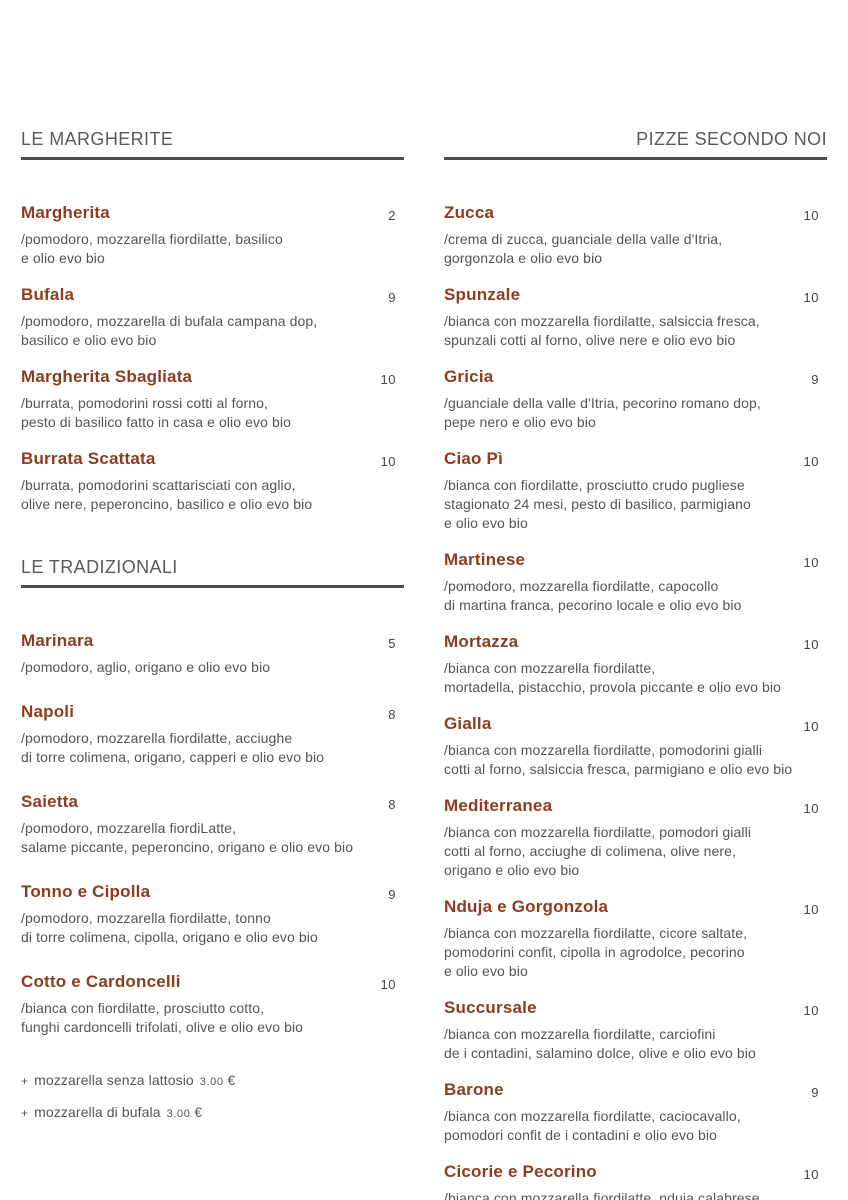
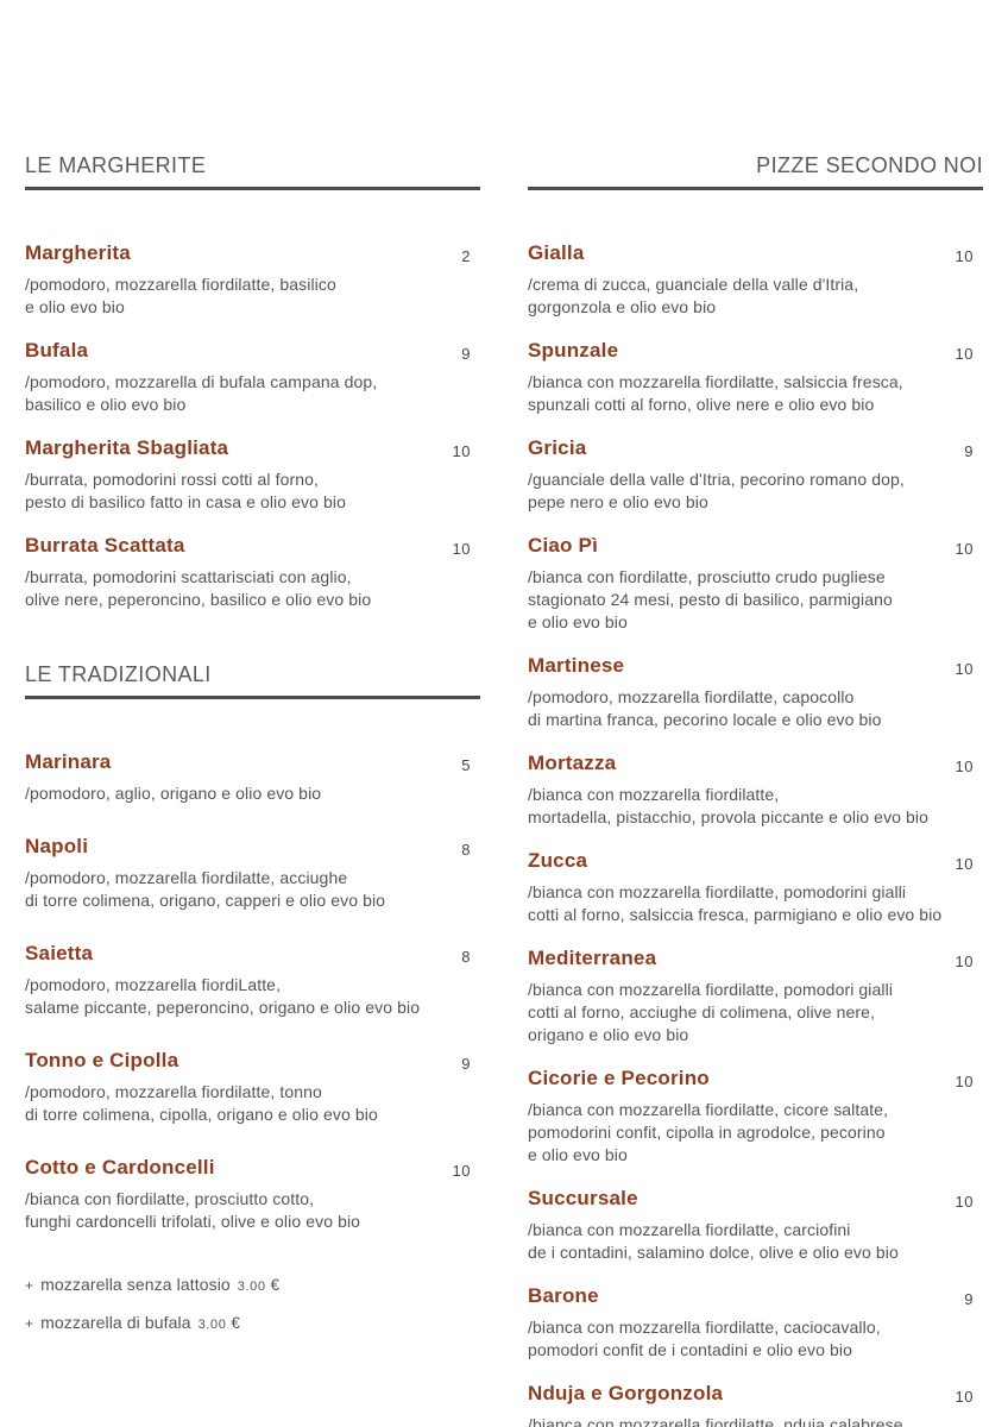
  LE MARGHERITE
  Margherita
  2
  /pomodoro, mozzarella fiordilatte, basilico
  e olio evo bio
  Bufala
  9
  /pomodoro, mozzarella di bufala campana dop,
  basilico e olio evo bio
  Margherita Sbagliata
  10
  /burrata, pomodorini rossi cotti al forno,
  pesto di basilico fatto in casa e olio evo bio
  Burrata Scattata
  10
  /burrata, pomodorini scattarisciati con aglio,
  olive nere, peperoncino, basilico e olio evo bio
  LE TRADIZIONALI
  Marinara
  5
  /pomodoro, aglio, origano e olio evo bio
  Napoli
  8
  /pomodoro, mozzarella fiordilatte, acciughe
  di torre colimena, origano, capperi e olio evo bio
  Saietta
  8
  /pomodoro, mozzarella fiordiLatte,
  salame piccante, peperoncino, origano e olio evo bio
  Tonno e Cipolla
  9
  /pomodoro, mozzarella fiordilatte, tonno
  di torre colimena, cipolla, origano e olio evo bio
  Cotto e Cardoncelli
  10
  /bianca con fiordilatte, prosciutto cotto,
  funghi cardoncelli trifolati, olive e olio evo bio
  + mozzarella senza lattosio 3.00 €
  + mozzarella di bufala 3.00 €
  PIZZE SECONDO NOI
- Zucca
+ Gialla
  10
  /crema di zucca, guanciale della valle d'Itria,
  gorgonzola e olio evo bio
  Spunzale
  10
  /bianca con mozzarella fiordilatte, salsiccia fresca,
  spunzali cotti al forno, olive nere e olio evo bio
  Gricia
  9
  /guanciale della valle d'Itria, pecorino romano dop,
  pepe nero e olio evo bio
  Ciao Pì
  10
  /bianca con fiordilatte, prosciutto crudo pugliese
  stagionato 24 mesi, pesto di basilico, parmigiano
  e olio evo bio
  Martinese
  10
  /pomodoro, mozzarella fiordilatte, capocollo
  di martina franca, pecorino locale e olio evo bio
  Mortazza
  10
  /bianca con mozzarella fiordilatte,
  mortadella, pistacchio, provola piccante e olio evo bio
- Gialla
+ Zucca
  10
  /bianca con mozzarella fiordilatte, pomodorini gialli
  cotti al forno, salsiccia fresca, parmigiano e olio evo bio
  Mediterranea
  10
  /bianca con mozzarella fiordilatte, pomodori gialli
  cotti al forno, acciughe di colimena, olive nere,
  origano e olio evo bio
- Nduja e Gorgonzola
+ Cicorie e Pecorino
  10
  /bianca con mozzarella fiordilatte, cicore saltate,
  pomodorini confit, cipolla in agrodolce, pecorino
  e olio evo bio
  Succursale
  10
  /bianca con mozzarella fiordilatte, carciofini
  de i contadini, salamino dolce, olive e olio evo bio
  Barone
  9
  /bianca con mozzarella fiordilatte, caciocavallo,
  pomodori confit de i contadini e olio evo bio
- Cicorie e Pecorino
+ Nduja e Gorgonzola
  10
  /bianca con mozzarella fiordilatte, nduia calabrese,
